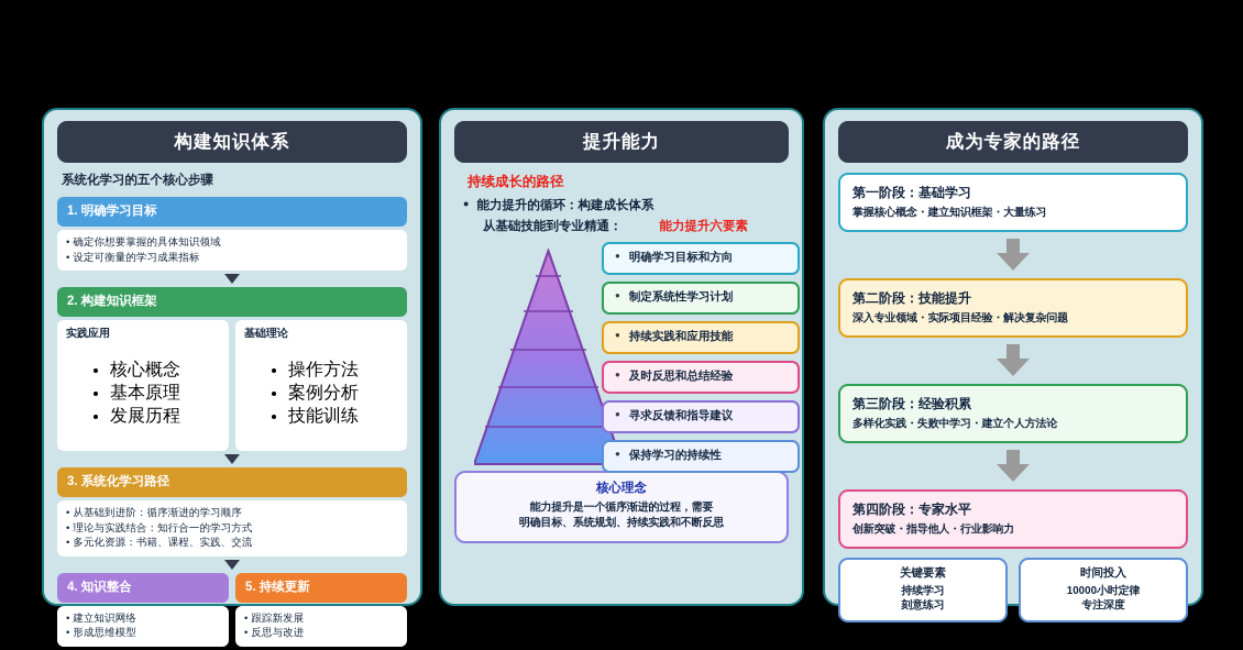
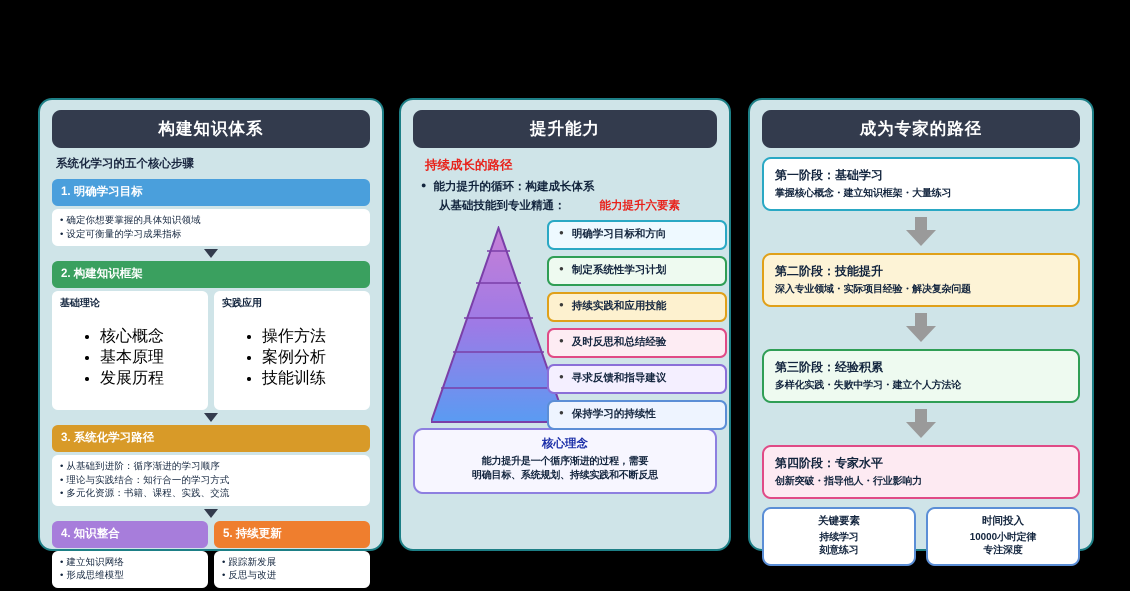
  构建知识体系
  系统化学习的五个核心步骤
  1. 明确学习目标
  确定你想要掌握的具体知识领域
  设定可衡量的学习成果指标
  2. 构建知识框架
- 实践应用
+ 基础理论
  核心概念
  基本原理
  发展历程
- 基础理论
+ 实践应用
  操作方法
  案例分析
  技能训练
  3. 系统化学习路径
  从基础到进阶：循序渐进的学习顺序
  理论与实践结合：知行合一的学习方式
  多元化资源：书籍、课程、实践、交流
  4. 知识整合
  建立知识网络
  形成思维模型
  5. 持续更新
  跟踪新发展
  反思与改进
  提升能力
  持续成长的路径
  能力提升的循环：构建成长体系
  从基础技能到专业精通： 能力提升六要素
  明确学习目标和方向
  制定系统性学习计划
  持续实践和应用技能
  及时反思和总结经验
  寻求反馈和指导建议
  保持学习的持续性
  核心理念
  能力提升是一个循序渐进的过程，需要
  明确目标、系统规划、持续实践和不断反思
  成为专家的路径
  第一阶段：基础学习
  掌握核心概念・建立知识框架・大量练习
  第二阶段：技能提升
  深入专业领域・实际项目经验・解决复杂问题
  第三阶段：经验积累
  多样化实践・失败中学习・建立个人方法论
  第四阶段：专家水平
  创新突破・指导他人・行业影响力
  关键要素
  持续学习
  刻意练习
  时间投入
  10000小时定律
  专注深度
